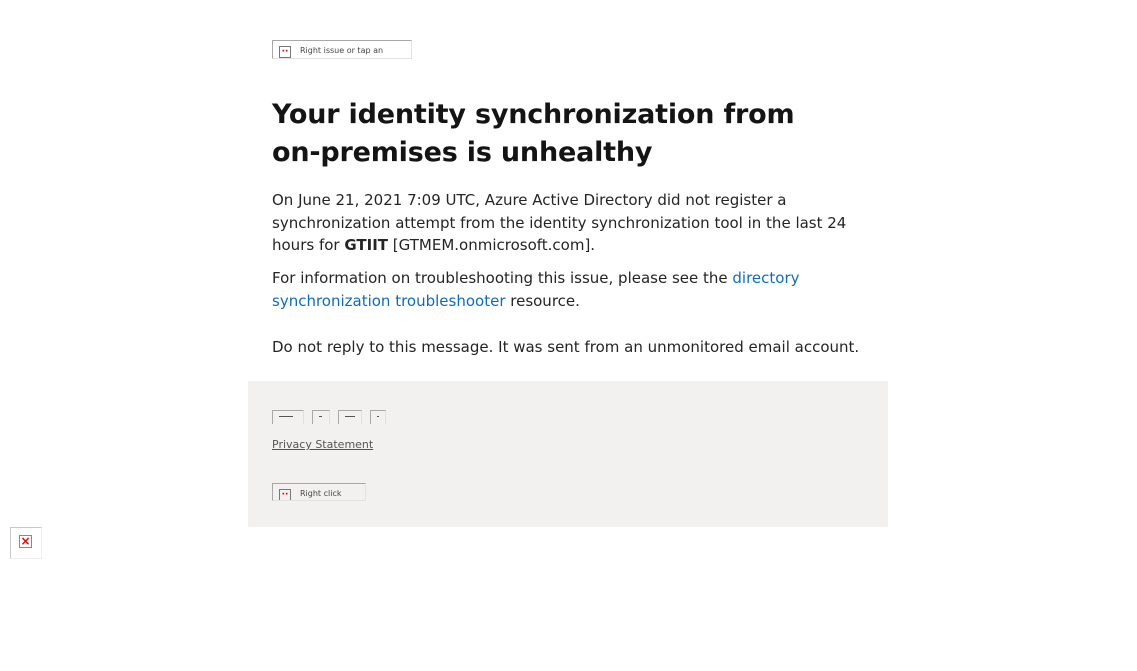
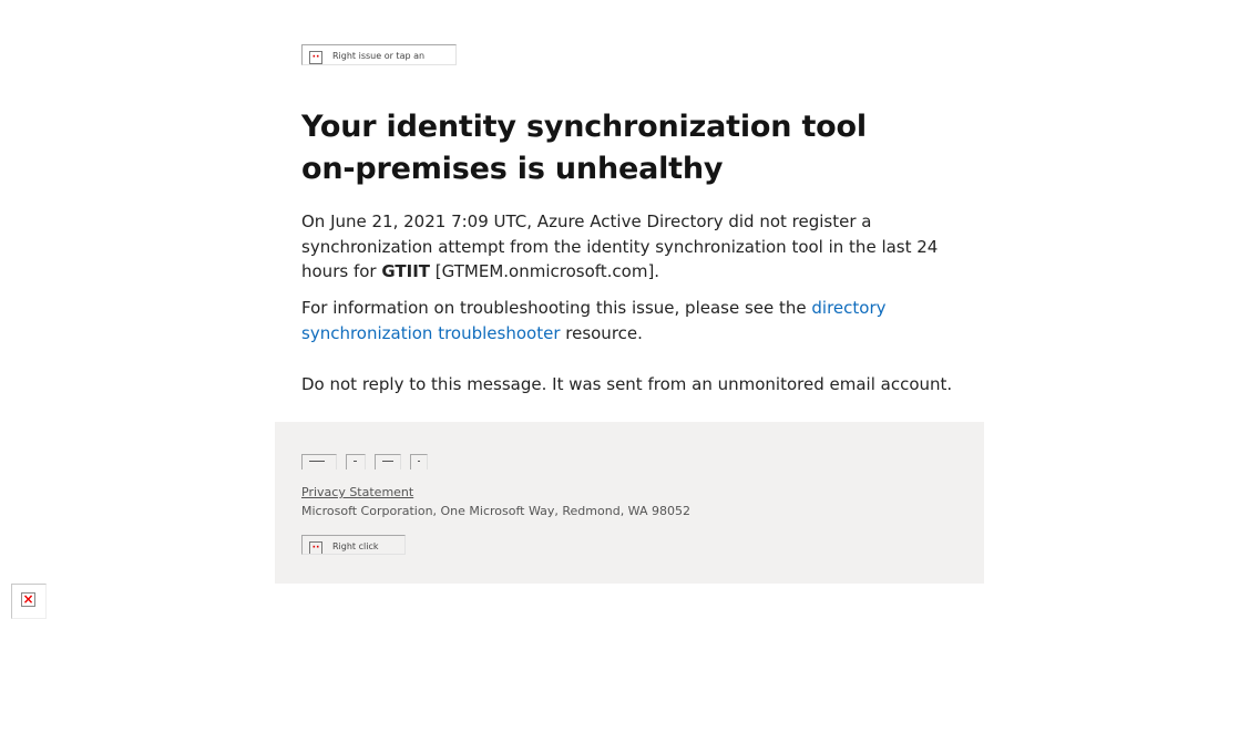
  ··
  Right issue or tap an
- Your identity synchronization from on-premises is unhealthy
+ Your identity synchronization tool on-premises is unhealthy
  On June 21, 2021 7:09 UTC, Azure Active Directory did not register a synchronization attempt from the identity synchronization tool in the last 24 hours for GTIIT [GTMEM.onmicrosoft.com].
  For information on troubleshooting this issue, please see the directory synchronization troubleshooter resource.
  Do not reply to this message. It was sent from an unmonitored email account.
  Privacy Statement
+ Microsoft Corporation, One Microsoft Way, Redmond, WA 98052
  ··
  Right click
  ×
